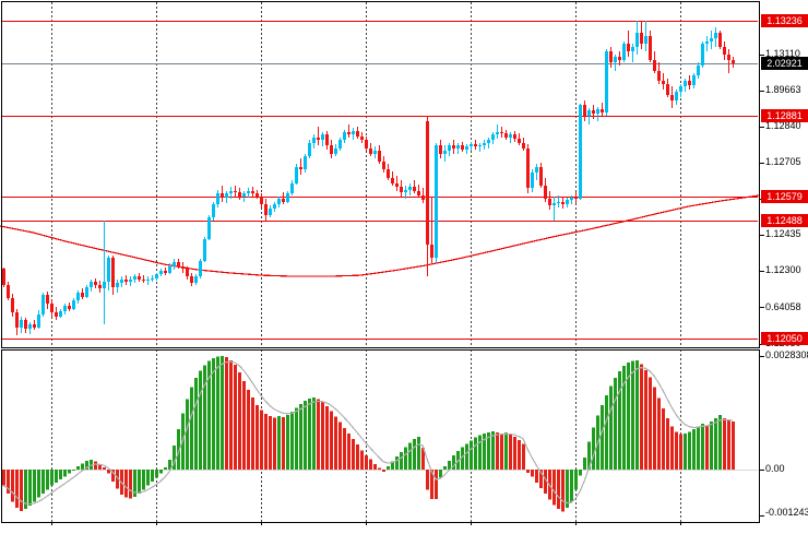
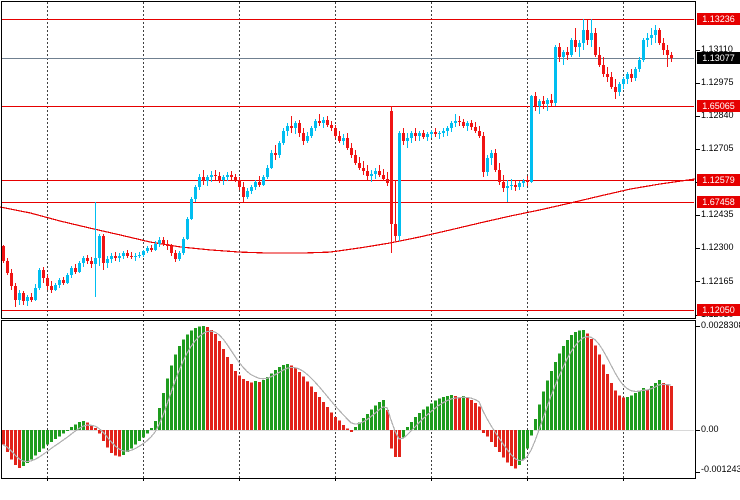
  1.13110
- 1.89663
+ 1.12975
  1.12840
  1.12705
  1.12435
  1.12300
- 0.64058
+ 1.12165
  0.002830
  0.00
  -0.001243
  1.13236
- 1.12881
+ 1.65065
  1.12579
- 1.12488
+ 1.67458
  1.12050
- 2.02921
+ 1.13077
